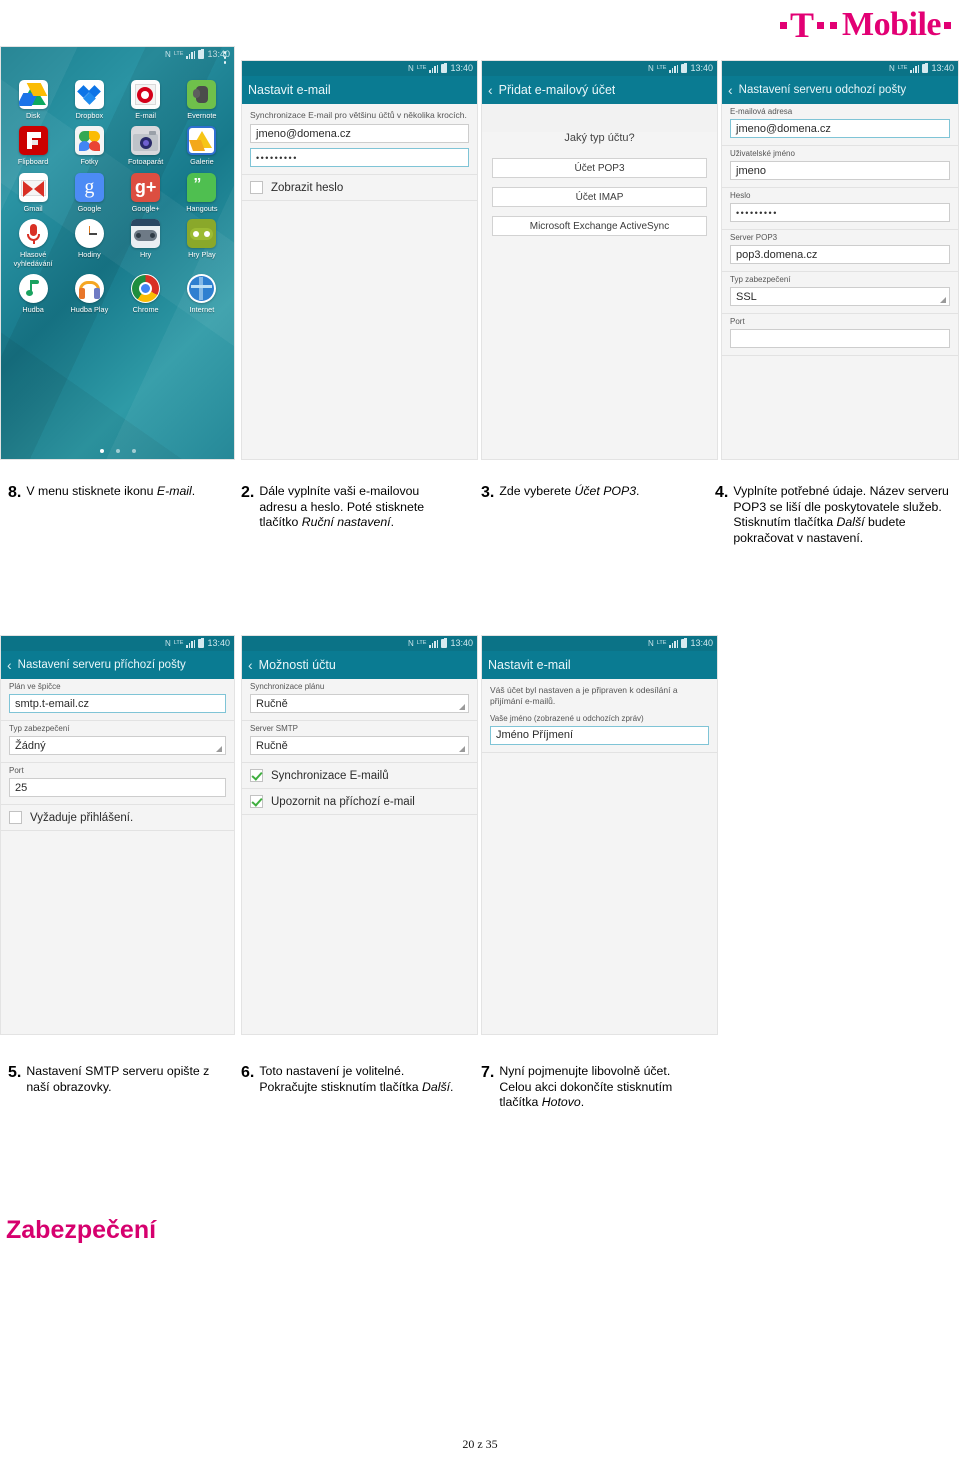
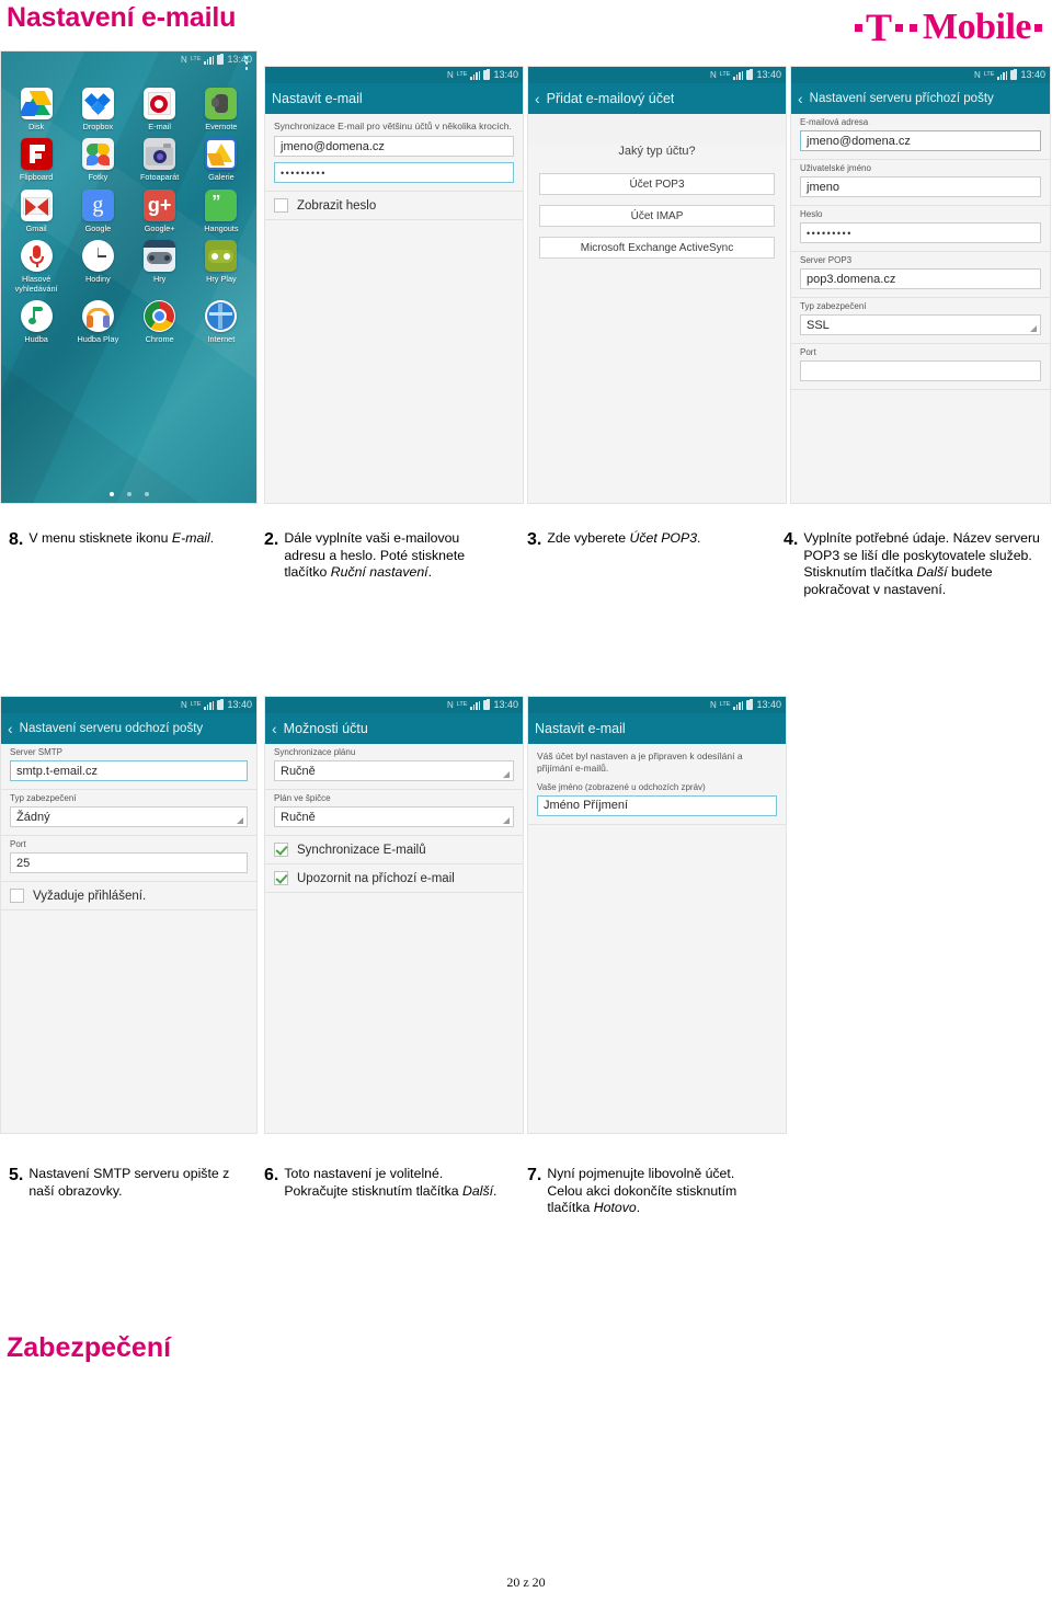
+ Nastavení e-mailu
  T
  Mobile
  N
  Disk
  Dropbox
  E-mail
  Evernote
  Flipboard
  Fotky
  Fotoaparát
  Galerie
  Gmail
  g
  Google
  g+
  Google+
  ”
  Hangouts
  Hlasové vyhledávání
  Hodiny
  Hry
  Hry Play
  Hudba
  Hudba Play
  Chrome
  Internet
  N
  13:40
  Nastavit e-mail
  Synchronizace E-mail pro většinu účtů v několika krocích.
  jmeno@domena.cz
  •••••••••
  Zobrazit heslo
  N
  13:40
  ‹
  Přidat e-mailový účet
  Jaký typ účtu?
  Účet POP3
  Účet IMAP
  Microsoft Exchange ActiveSync
  N
  13:40
  ‹
- Nastavení serveru odchozí pošty
+ Nastavení serveru příchozí pošty
  E-mailová adresa
  jmeno@domena.cz
  Uživatelské jméno
  jmeno
  Heslo
  •••••••••
  Server POP3
  pop3.domena.cz
  Typ zabezpečení
  SSL
  Port
  8.
  V menu stisknete ikonu E-mail.
  2.
  Dále vyplníte vaši e-mailovou adresu a heslo. Poté stisknete tlačítko Ruční nastavení.
  3.
  Zde vyberete Účet POP3.
  4.
  Vyplníte potřebné údaje. Název serveru POP3 se liší dle poskytovatele služeb. Stisknutím tlačítka Další budete pokračovat v nastavení.
  N
  13:40
  ‹
- Nastavení serveru příchozí pošty
+ Nastavení serveru odchozí pošty
- Plán ve špičce
+ Server SMTP
  smtp.t-email.cz
  Typ zabezpečení
  Žádný
  Port
  25
  Vyžaduje přihlášení.
  N
  13:40
  ‹
  Možnosti účtu
  Synchronizace plánu
  Ručně
- Server SMTP
+ Plán ve špičce
  Ručně
  Synchronizace E-mailů
  Upozornit na příchozí e-mail
  N
  13:40
  Nastavit e-mail
  Váš účet byl nastaven a je připraven k odesílání a přijímání e-mailů.
  Vaše jméno (zobrazené u odchozích zpráv)
  Jméno Příjmení
  5.
  Nastavení SMTP serveru opište z naší obrazovky.
  6.
  Toto nastavení je volitelné. Pokračujte stisknutím tlačítka Další.
  7.
  Nyní pojmenujte libovolně účet. Celou akci dokončíte stisknutím tlačítka Hotovo.
  Zabezpečení
- 20 z 35
+ 20 z 20
